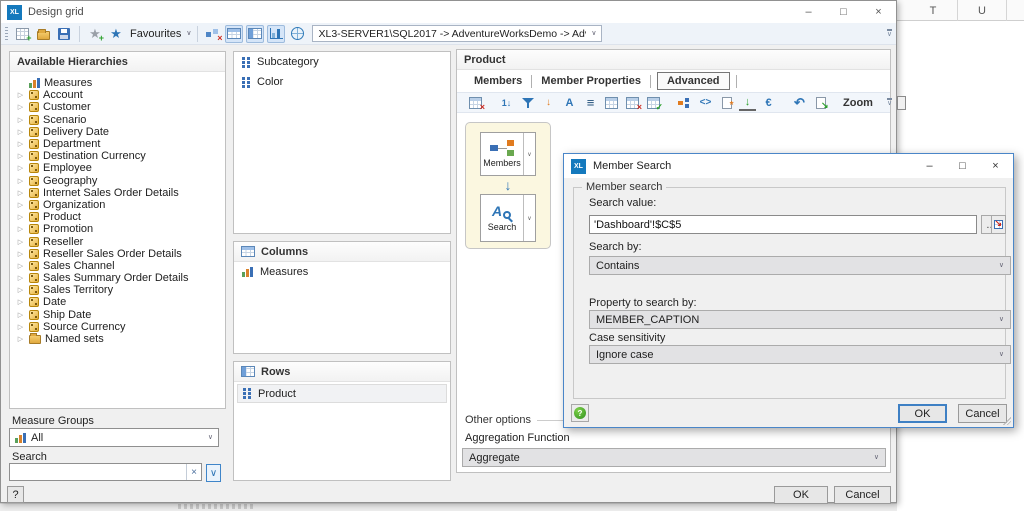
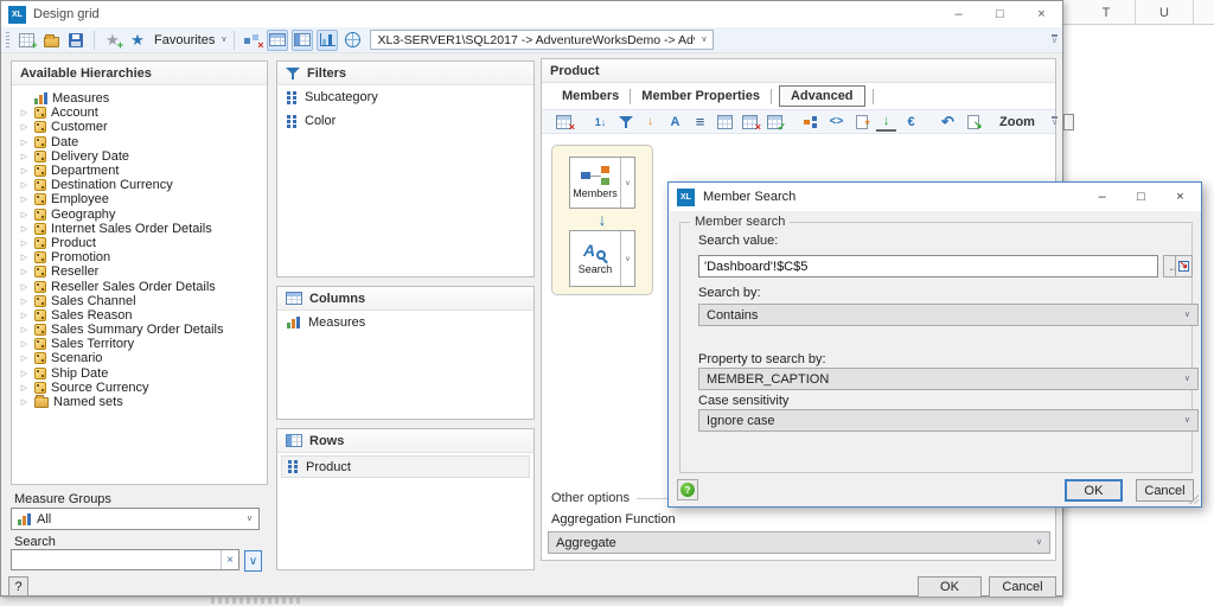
  T
  U
  Design grid
  –
  □
  ×
  +
  ★
  +
  ★
  Favourites
  ×
  XL3-SERVER1\SQL2017 -> AdventureWorksDemo -> Ad
  Available Hierarchies
  Measures
  Account
  Customer
- Scenario
+ Date
  Delivery Date
  Department
  Destination Currency
  Employee
  Geography
  Internet Sales Order Details
- Organization
  Product
  Promotion
  Reseller
  Reseller Sales Order Details
  Sales Channel
+ Sales Reason
  Sales Summary Order Details
  Sales Territory
- Date
+ Scenario
  Ship Date
  Source Currency
  Named sets
  Measure Groups
  All
  Search
  ×
  ∨
+ Filters
  Subcategory
  Color
  Columns
  Measures
  Rows
  Product
  Product
  Members
  Member Properties
  Advanced
  ×
  1↓
  ↓
  A
  ≡
  ×
  ✓
  <>
  *
  ↓
  €
  ↶
  ↘
  Zoom
  Members
  ↓
  A
  Search
  Other options
  Aggregation Function
  Aggregate
  ?
  OK
  Cancel
  Member Search
  –
  □
  ×
  Member search
  Search value:
  'Dashboard'!$C$5
  ↘
  Search by:
  Contains
  Property to search by:
  MEMBER_CAPTION
  Case sensitivity
  Ignore case
  ?
  OK
  Cancel
